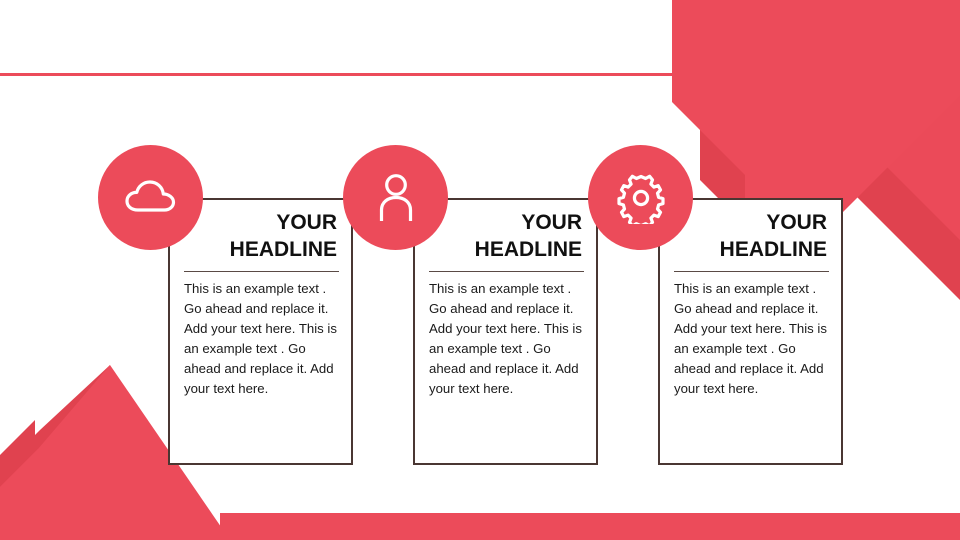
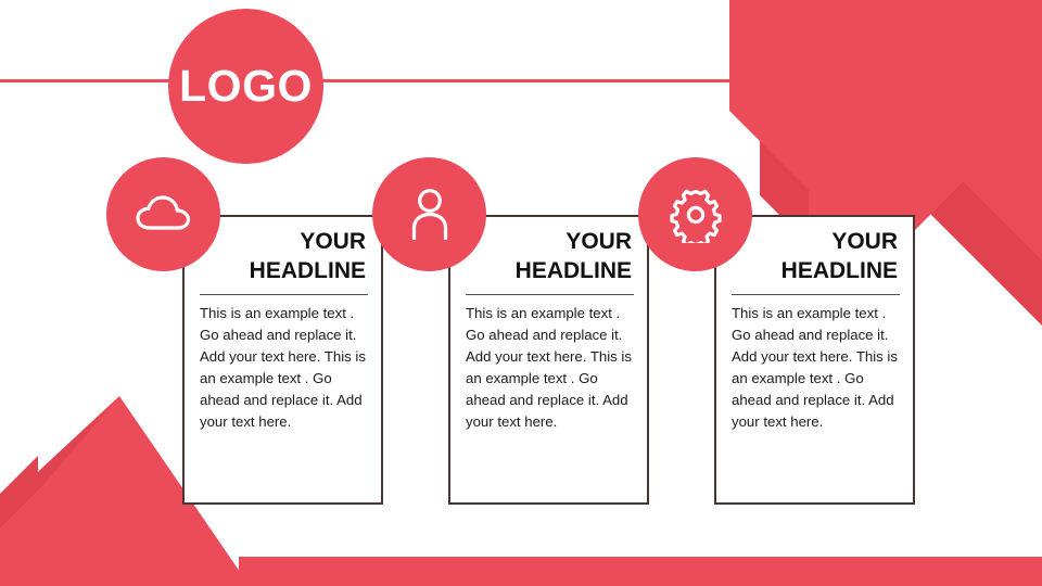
+ LOGO
  YOUR HEADLINE
  This is an example text . Go ahead and replace it. Add your text here. This is an example text . Go ahead and replace it. Add your text here.
  YOUR HEADLINE
  This is an example text . Go ahead and replace it. Add your text here. This is an example text . Go ahead and replace it. Add your text here.
  YOUR HEADLINE
  This is an example text . Go ahead and replace it. Add your text here. This is an example text . Go ahead and replace it. Add your text here.
